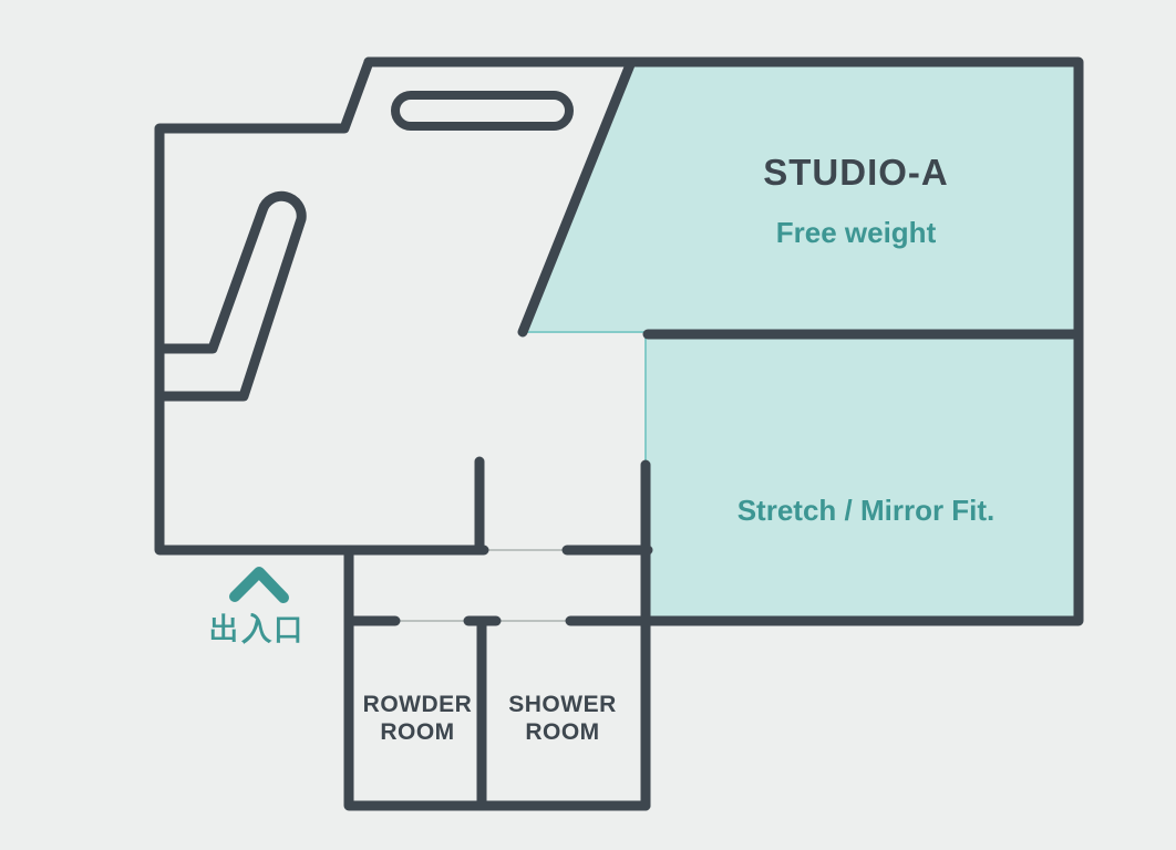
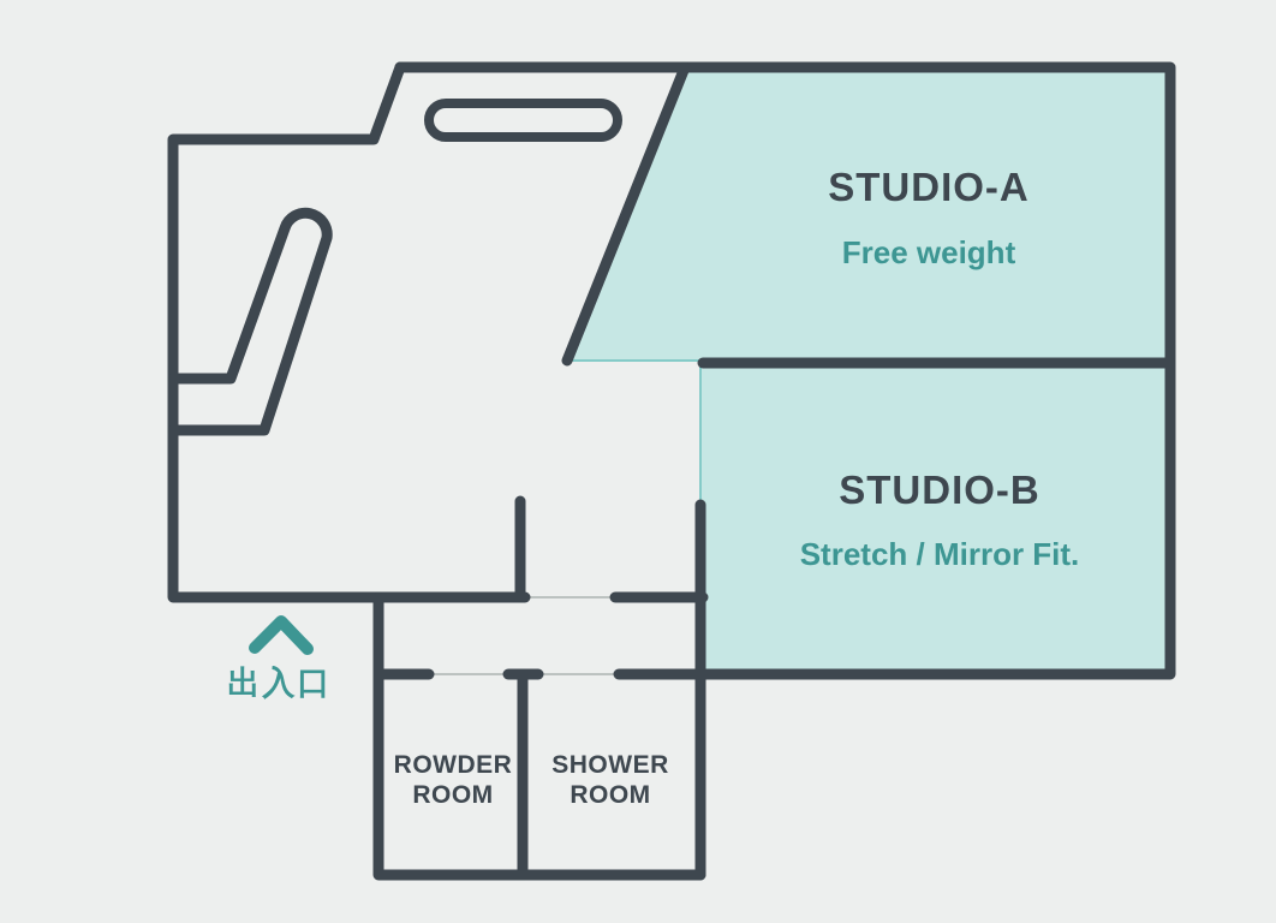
  出入口
  STUDIO-A
  Free weight
+ STUDIO-B
  Stretch / Mirror Fit.
  ROWDER
  ROOM
  SHOWER
  ROOM
